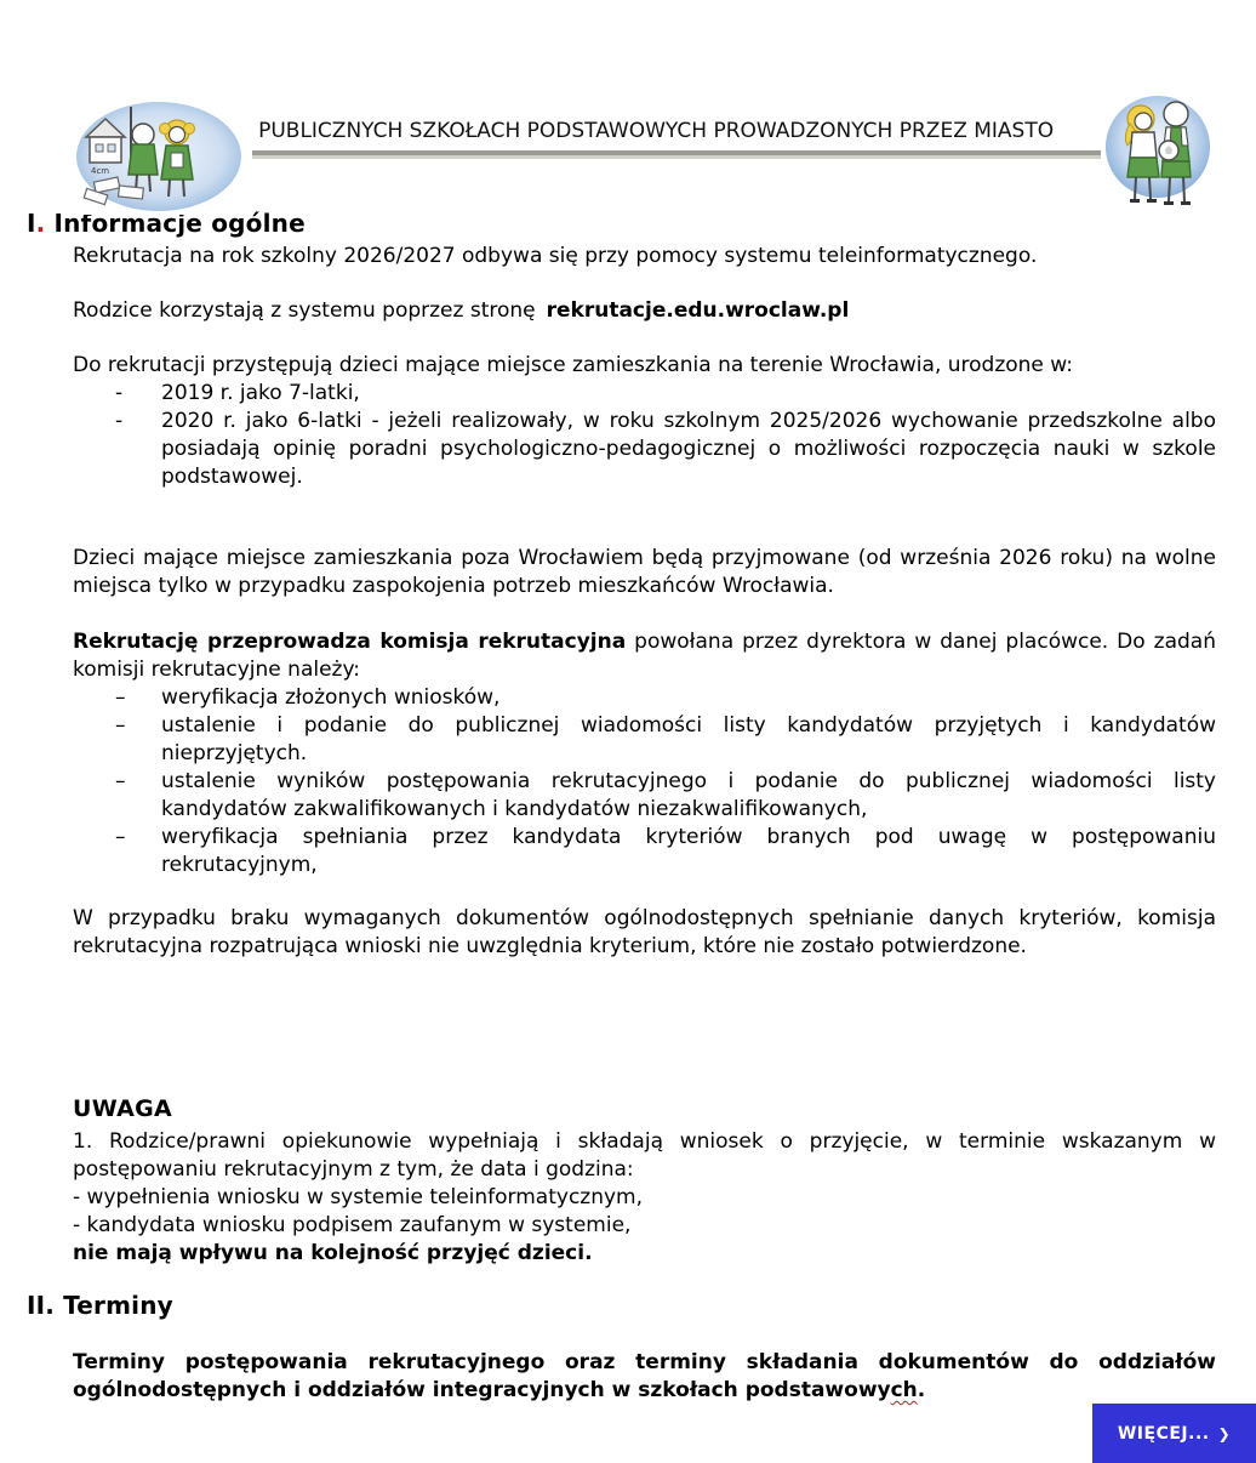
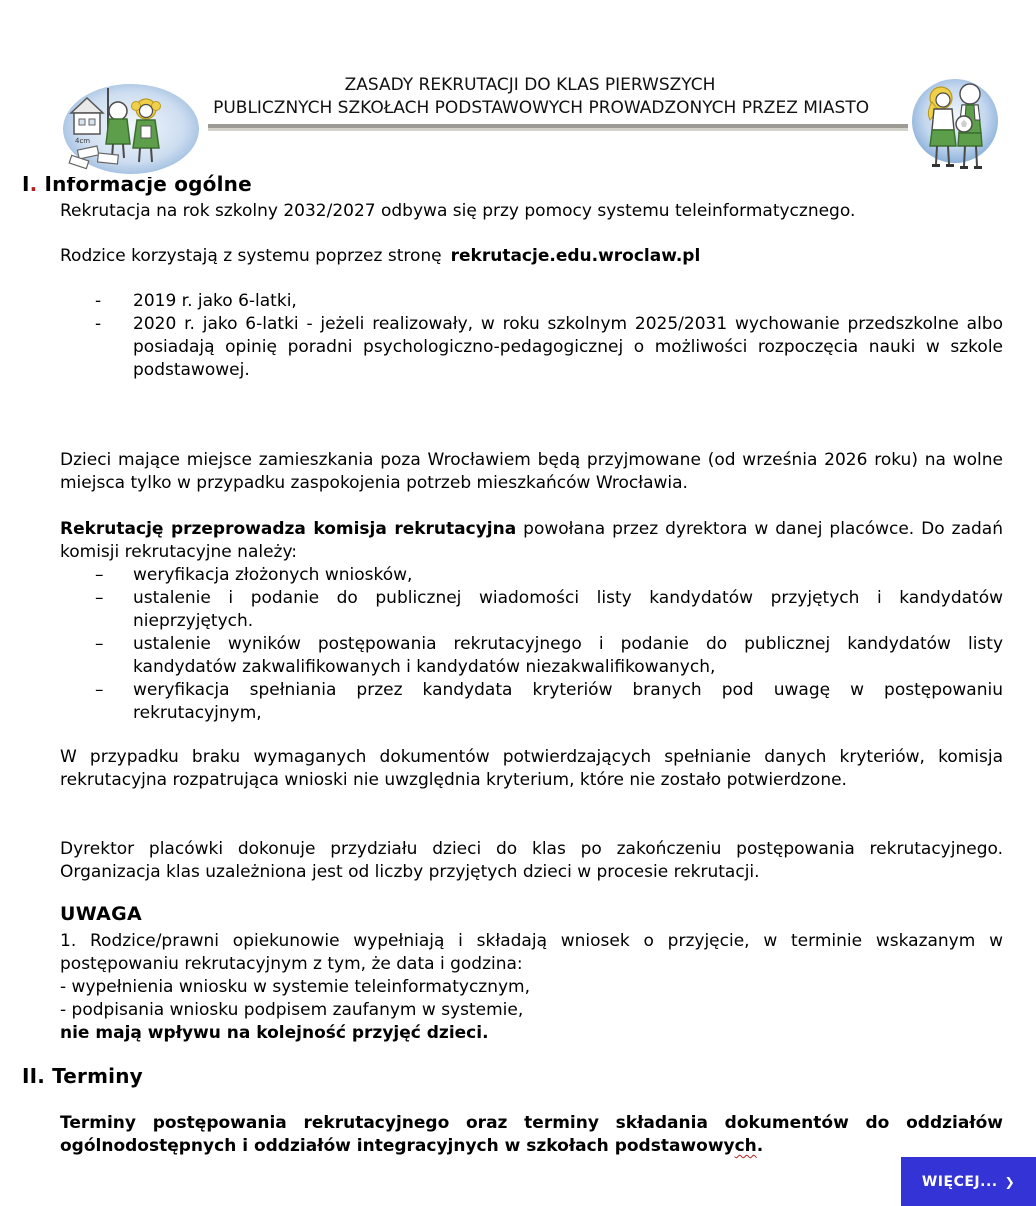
+ ZASADY REKRUTACJI DO KLAS PIERWSZYCH
  PUBLICZNYCH SZKOŁACH PODSTAWOWYCH PROWADZONYCH PRZEZ MIASTO
  4cm
  I. Informacje ogólne
- Rekrutacja na rok szkolny 2026/2027 odbywa się przy pomocy systemu teleinformatycznego.
+ Rekrutacja na rok szkolny 2032/2027 odbywa się przy pomocy systemu teleinformatycznego.
  Rodzice korzystają z systemu poprzez stronę rekrutacje.edu.wroclaw.pl
- Do rekrutacji przystępują dzieci mające miejsce zamieszkania na terenie Wrocławia, urodzone w:
  -
- 2019 r. jako 7-latki,
+ 2019 r. jako 6-latki,
  -
- 2020 r. jako 6-latki - jeżeli realizowały, w roku szkolnym 2025/2026 wychowanie przedszkolne albo posiadają opinię poradni psychologiczno-pedagogicznej o możliwości rozpoczęcia nauki w szkole podstawowej.
+ 2020 r. jako 6-latki - jeżeli realizowały, w roku szkolnym 2025/2031 wychowanie przedszkolne albo posiadają opinię poradni psychologiczno-pedagogicznej o możliwości rozpoczęcia nauki w szkole podstawowej.
  Dzieci mające miejsce zamieszkania poza Wrocławiem będą przyjmowane (od września 2026 roku) na wolne miejsca tylko w przypadku zaspokojenia potrzeb mieszkańców Wrocławia.
  Rekrutację przeprowadza komisja rekrutacyjna powołana przez dyrektora w danej placówce. Do zadań komisji rekrutacyjne należy:
  –
  weryfikacja złożonych wniosków,
  –
  ustalenie i podanie do publicznej wiadomości listy kandydatów przyjętych i kandydatów nieprzyjętych.
  –
- ustalenie wyników postępowania rekrutacyjnego i podanie do publicznej wiadomości listy kandydatów zakwalifikowanych i kandydatów niezakwalifikowanych,
+ ustalenie wyników postępowania rekrutacyjnego i podanie do publicznej kandydatów listy kandydatów zakwalifikowanych i kandydatów niezakwalifikowanych,
  –
  weryfikacja spełniania przez kandydata kryteriów branych pod uwagę w postępowaniu rekrutacyjnym,
- W przypadku braku wymaganych dokumentów ogólnodostępnych spełnianie danych kryteriów, komisja rekrutacyjna rozpatrująca wnioski nie uwzględnia kryterium, które nie zostało potwierdzone.
+ W przypadku braku wymaganych dokumentów potwierdzających spełnianie danych kryteriów, komisja rekrutacyjna rozpatrująca wnioski nie uwzględnia kryterium, które nie zostało potwierdzone.
+ Dyrektor placówki dokonuje przydziału dzieci do klas po zakończeniu postępowania rekrutacyjnego. Organizacja klas uzależniona jest od liczby przyjętych dzieci w procesie rekrutacji.
  UWAGA
  1. Rodzice/prawni opiekunowie wypełniają i składają wniosek o przyjęcie, w terminie wskazanym w postępowaniu rekrutacyjnym z tym, że data i godzina:
  - wypełnienia wniosku w systemie teleinformatycznym,
- - kandydata wniosku podpisem zaufanym w systemie,
+ - podpisania wniosku podpisem zaufanym w systemie,
  nie mają wpływu na kolejność przyjęć dzieci.
  II. Terminy
  Terminy postępowania rekrutacyjnego oraz terminy składania dokumentów do oddziałów ogólnodostępnych i oddziałów integracyjnych w szkołach podstawowych.
  WIĘCEJ...
  ❯
